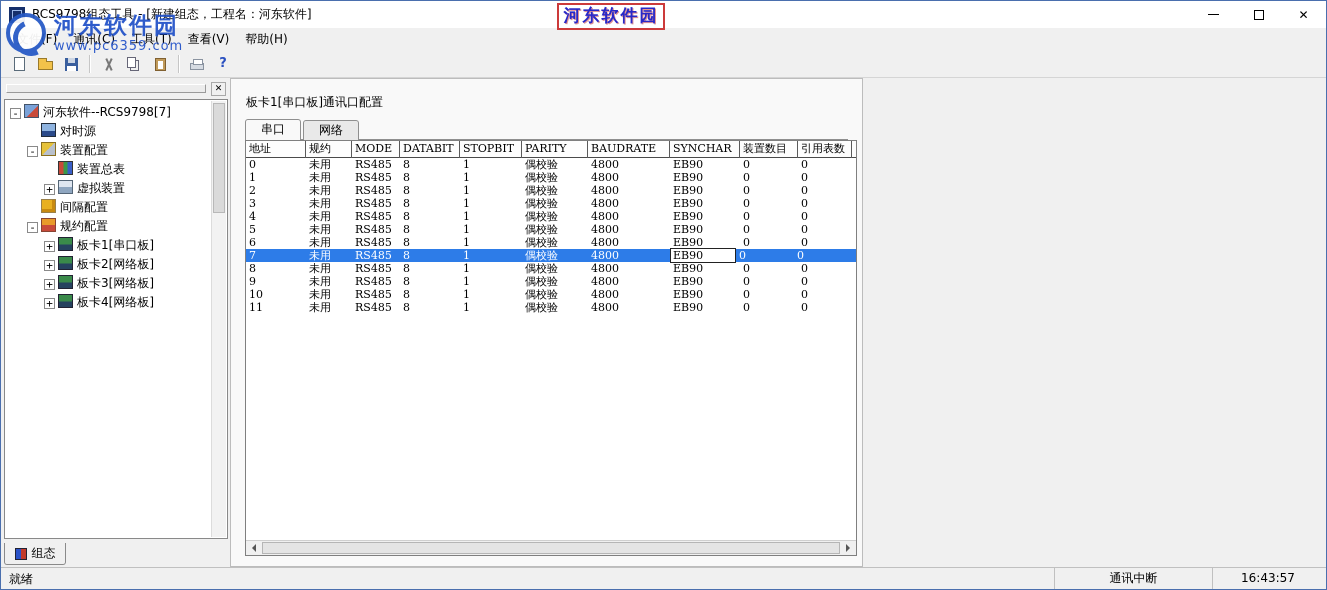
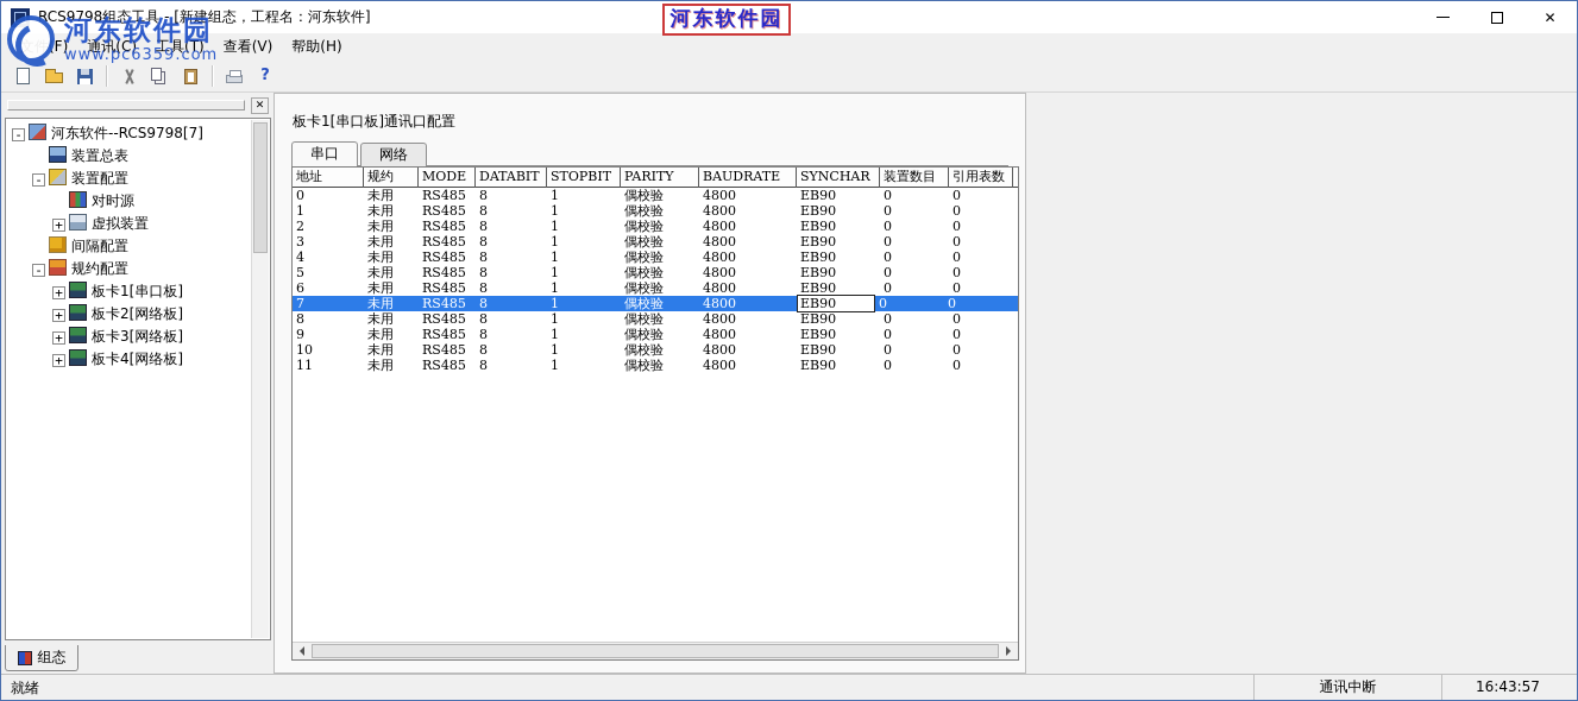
  RCS9798组态工具 - [新建组态，工程名：河东软件]
  ✕
  通讯(C)
  工具(T)
  查看(V)
  帮助(H)
  ✕
  - 河东软件--RCS9798[7]
- 对时源
+ 装置总表
  - 装置配置
- 装置总表
+ 对时源
  + 虚拟装置
  间隔配置
  - 规约配置
  + 板卡1[串口板]
  + 板卡2[网络板]
  + 板卡3[网络板]
  + 板卡4[网络板]
  组态
  板卡1[串口板]通讯口配置
  串口 网络
  地址 规约 MODE DATABIT STOPBIT PARITY BAUDRATE SYNCHAR 装置数目 引用表数
  0 未用 RS485 8 1 偶校验 4800 EB90 0 0
  1 未用 RS485 8 1 偶校验 4800 EB90 0 0
  2 未用 RS485 8 1 偶校验 4800 EB90 0 0
  3 未用 RS485 8 1 偶校验 4800 EB90 0 0
  4 未用 RS485 8 1 偶校验 4800 EB90 0 0
  5 未用 RS485 8 1 偶校验 4800 EB90 0 0
  6 未用 RS485 8 1 偶校验 4800 EB90 0 0
  7 未用 RS485 8 1 偶校验 4800 EB90 0 0
  8 未用 RS485 8 1 偶校验 4800 EB90 0 0
  9 未用 RS485 8 1 偶校验 4800 EB90 0 0
  10 未用 RS485 8 1 偶校验 4800 EB90 0 0
  11 未用 RS485 8 1 偶校验 4800 EB90 0 0
  就绪
  通讯中断
  16:43:57
  河东软件园
  www.pc6359.com
  河东软件园
